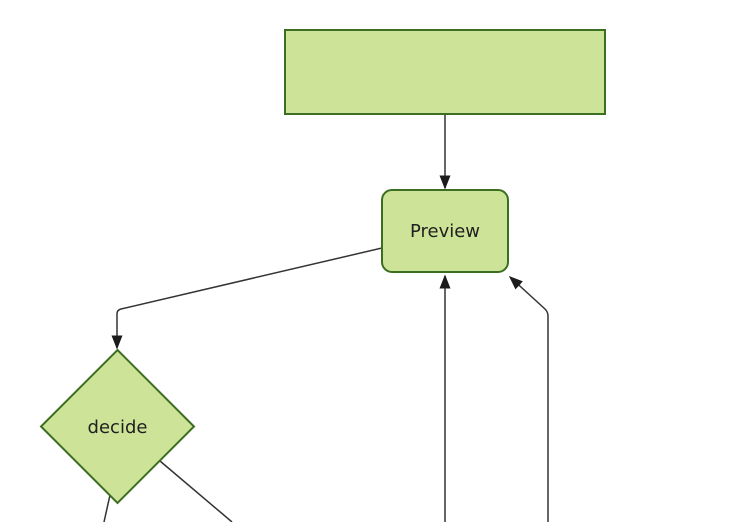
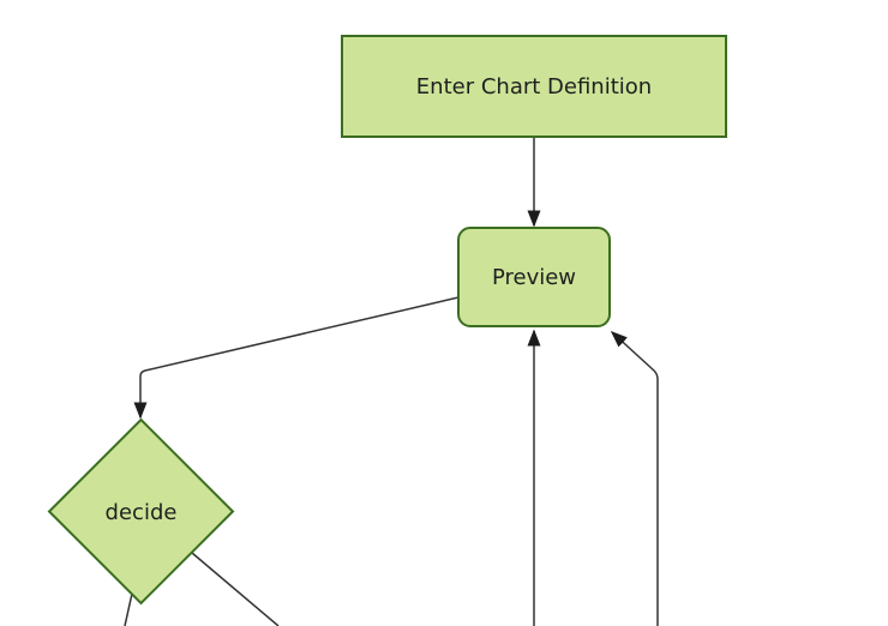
+ Enter Chart Definition
  Preview
  decide
